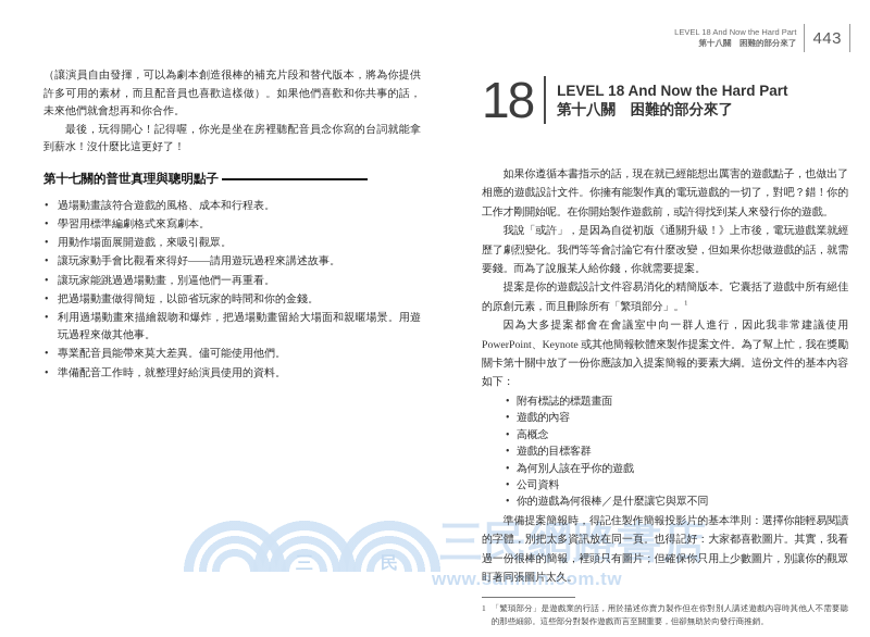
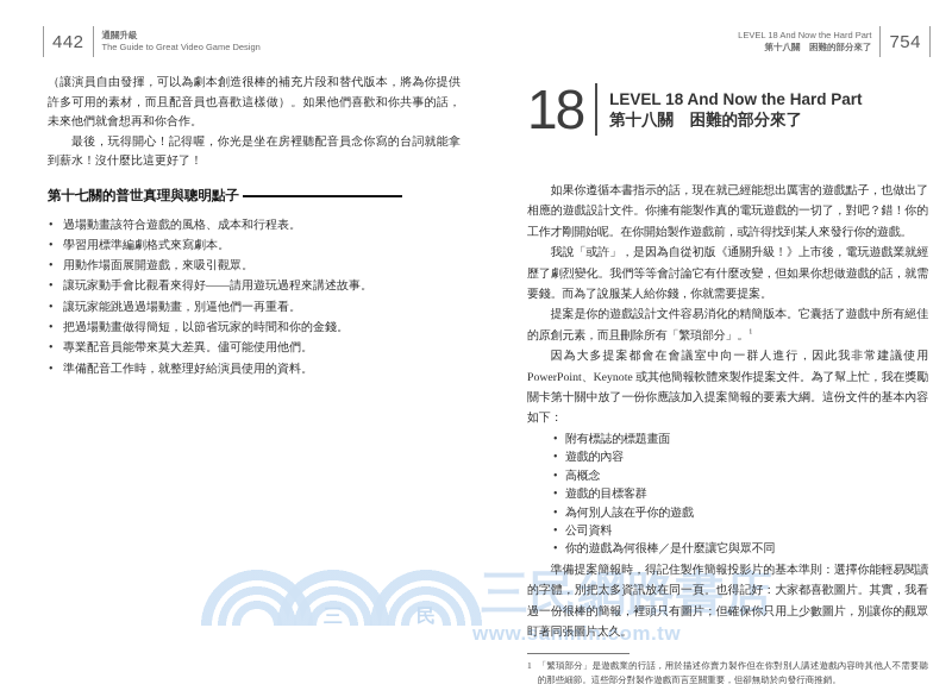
+ 442
+ 通關升級
+ The Guide to Great Video Game Design
  LEVEL 18 And Now the Hard Part
  第十八關 困難的部分來了
- 443
+ 754
  （讓演員自由發揮，可以為劇本創造很棒的補充片段和替代版本，將為你提供許多可用的素材，而且配音員也喜歡這樣做）。如果他們喜歡和你共事的話，未來他們就會想再和你合作。
  最後，玩得開心！記得喔，你光是坐在房裡聽配音員念你寫的台詞就能拿到薪水！沒什麼比這更好了！
  第十七關的普世真理與聰明點子
  過場動畫該符合遊戲的風格、成本和行程表。
  學習用標準編劇格式來寫劇本。
  用動作場面展開遊戲，來吸引觀眾。
  讓玩家動手會比觀看來得好——請用遊玩過程來講述故事。
  讓玩家能跳過過場動畫，別逼他們一再重看。
  把過場動畫做得簡短，以節省玩家的時間和你的金錢。
- 利用過場動畫來描繪親吻和爆炸，把過場動畫留給大場面和親暱場景。用遊玩過程來做其他事。
  專業配音員能帶來莫大差異。儘可能使用他們。
  準備配音工作時，就整理好給演員使用的資料。
  18
  LEVEL 18 And Now the Hard Part
  第十八關 困難的部分來了
  如果你遵循本書指示的話，現在就已經能想出厲害的遊戲點子，也做出了相應的遊戲設計文件。你擁有能製作真的電玩遊戲的一切了，對吧？錯！你的工作才剛開始呢。在你開始製作遊戲前，或許得找到某人來發行你的遊戲。
  我說「或許」，是因為自從初版《通關升級！》上市後，電玩遊戲業就經歷了劇烈變化。我們等等會討論它有什麼改變，但如果你想做遊戲的話，就需要錢。而為了說服某人給你錢，你就需要提案。
  提案是你的遊戲設計文件容易消化的精簡版本。它囊括了遊戲中所有絕佳的原創元素，而且刪除所有「繁瑣部分」。
  因為大多提案都會在會議室中向一群人進行，因此我非常建議使用 PowerPoint、Keynote 或其他簡報軟體來製作提案文件。為了幫上忙，我在獎勵關卡第十關中放了一份你應該加入提案簡報的要素大綱。這份文件的基本內容如下：
  附有標誌的標題畫面
  遊戲的內容
  高概念
  遊戲的目標客群
  為何別人該在乎你的遊戲
  公司資料
  你的遊戲為何很棒／是什麼讓它與眾不同
  準備提案簡報時，得記住製作簡報投影片的基本準則：選擇你能輕易閱讀的字體，別把太多資訊放在同一頁。也得記好：大家都喜歡圖片。其實，我看過一份很棒的簡報，裡頭只有圖片；但確保你只用上少數圖片，別讓你的觀眾盯著同張圖片太久。
  1
  「繁瑣部分」是遊戲業的行話，用於描述你賣力製作但在你對別人講述遊戲內容時其他人不需要聽的那些細節。這些部分對製作遊戲而言至關重要，但卻無助於向發行商推銷。
  三
  民
  三民網路書店
  www.sanmin.com.tw
